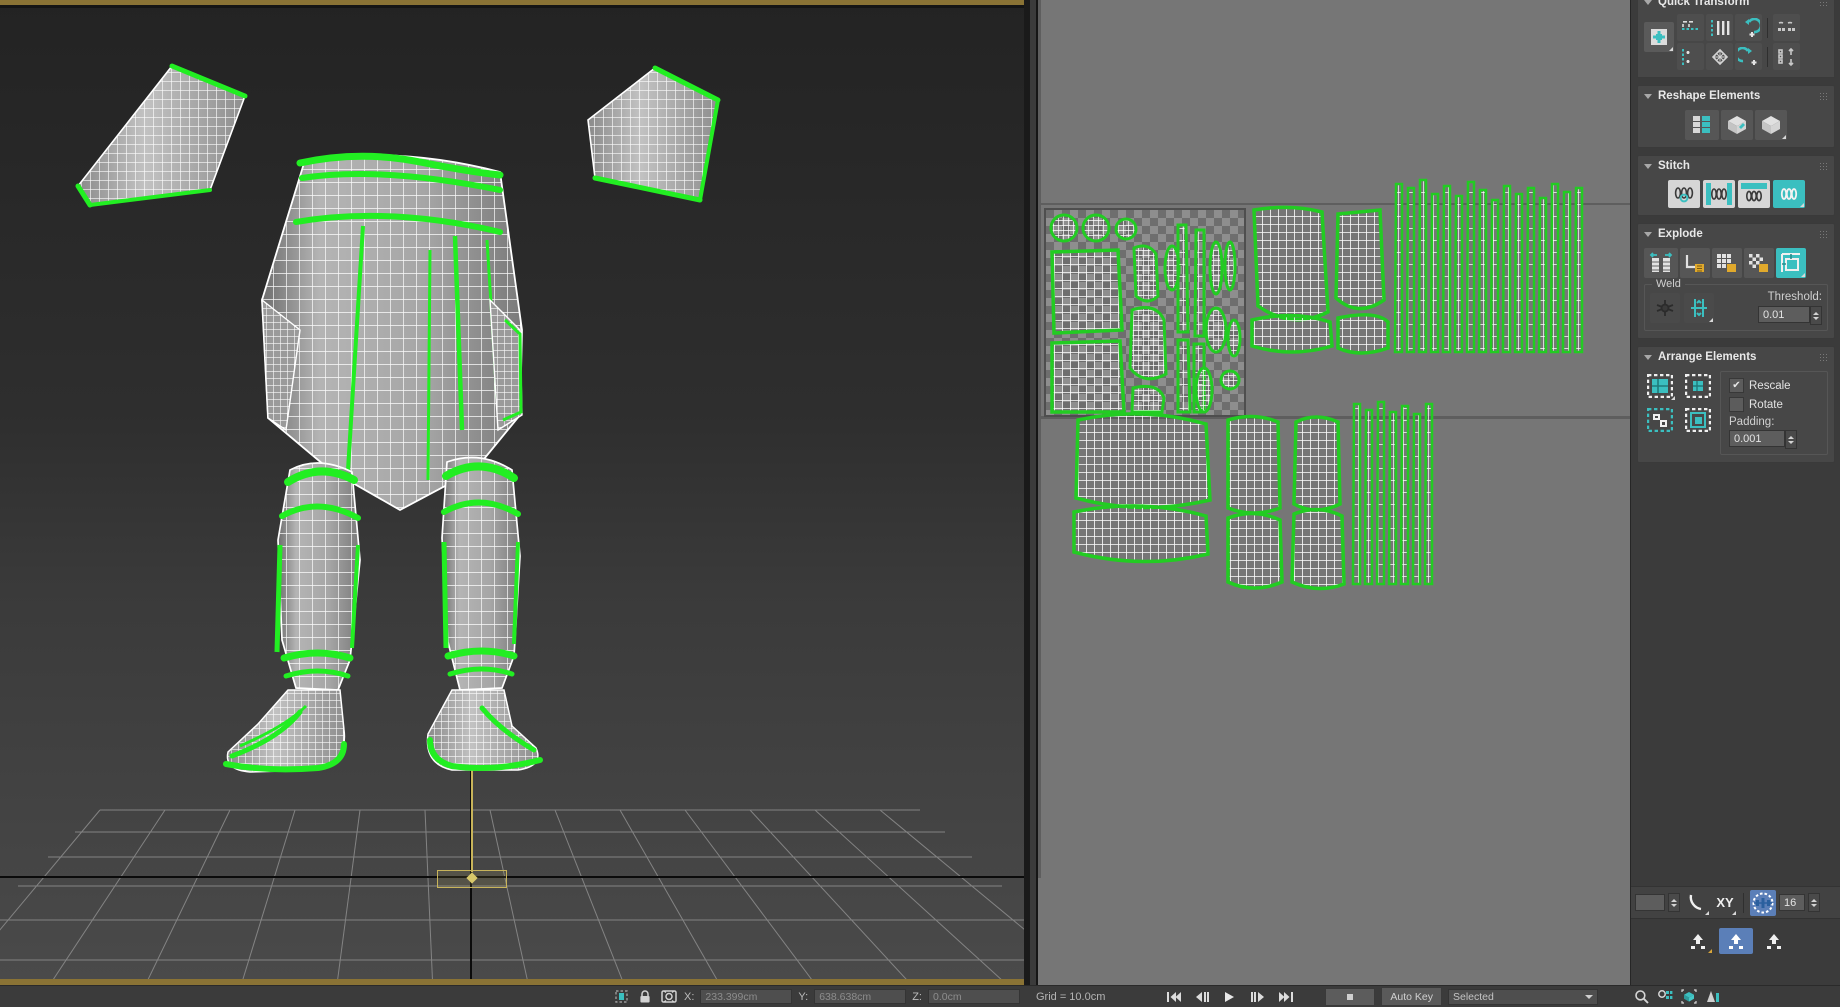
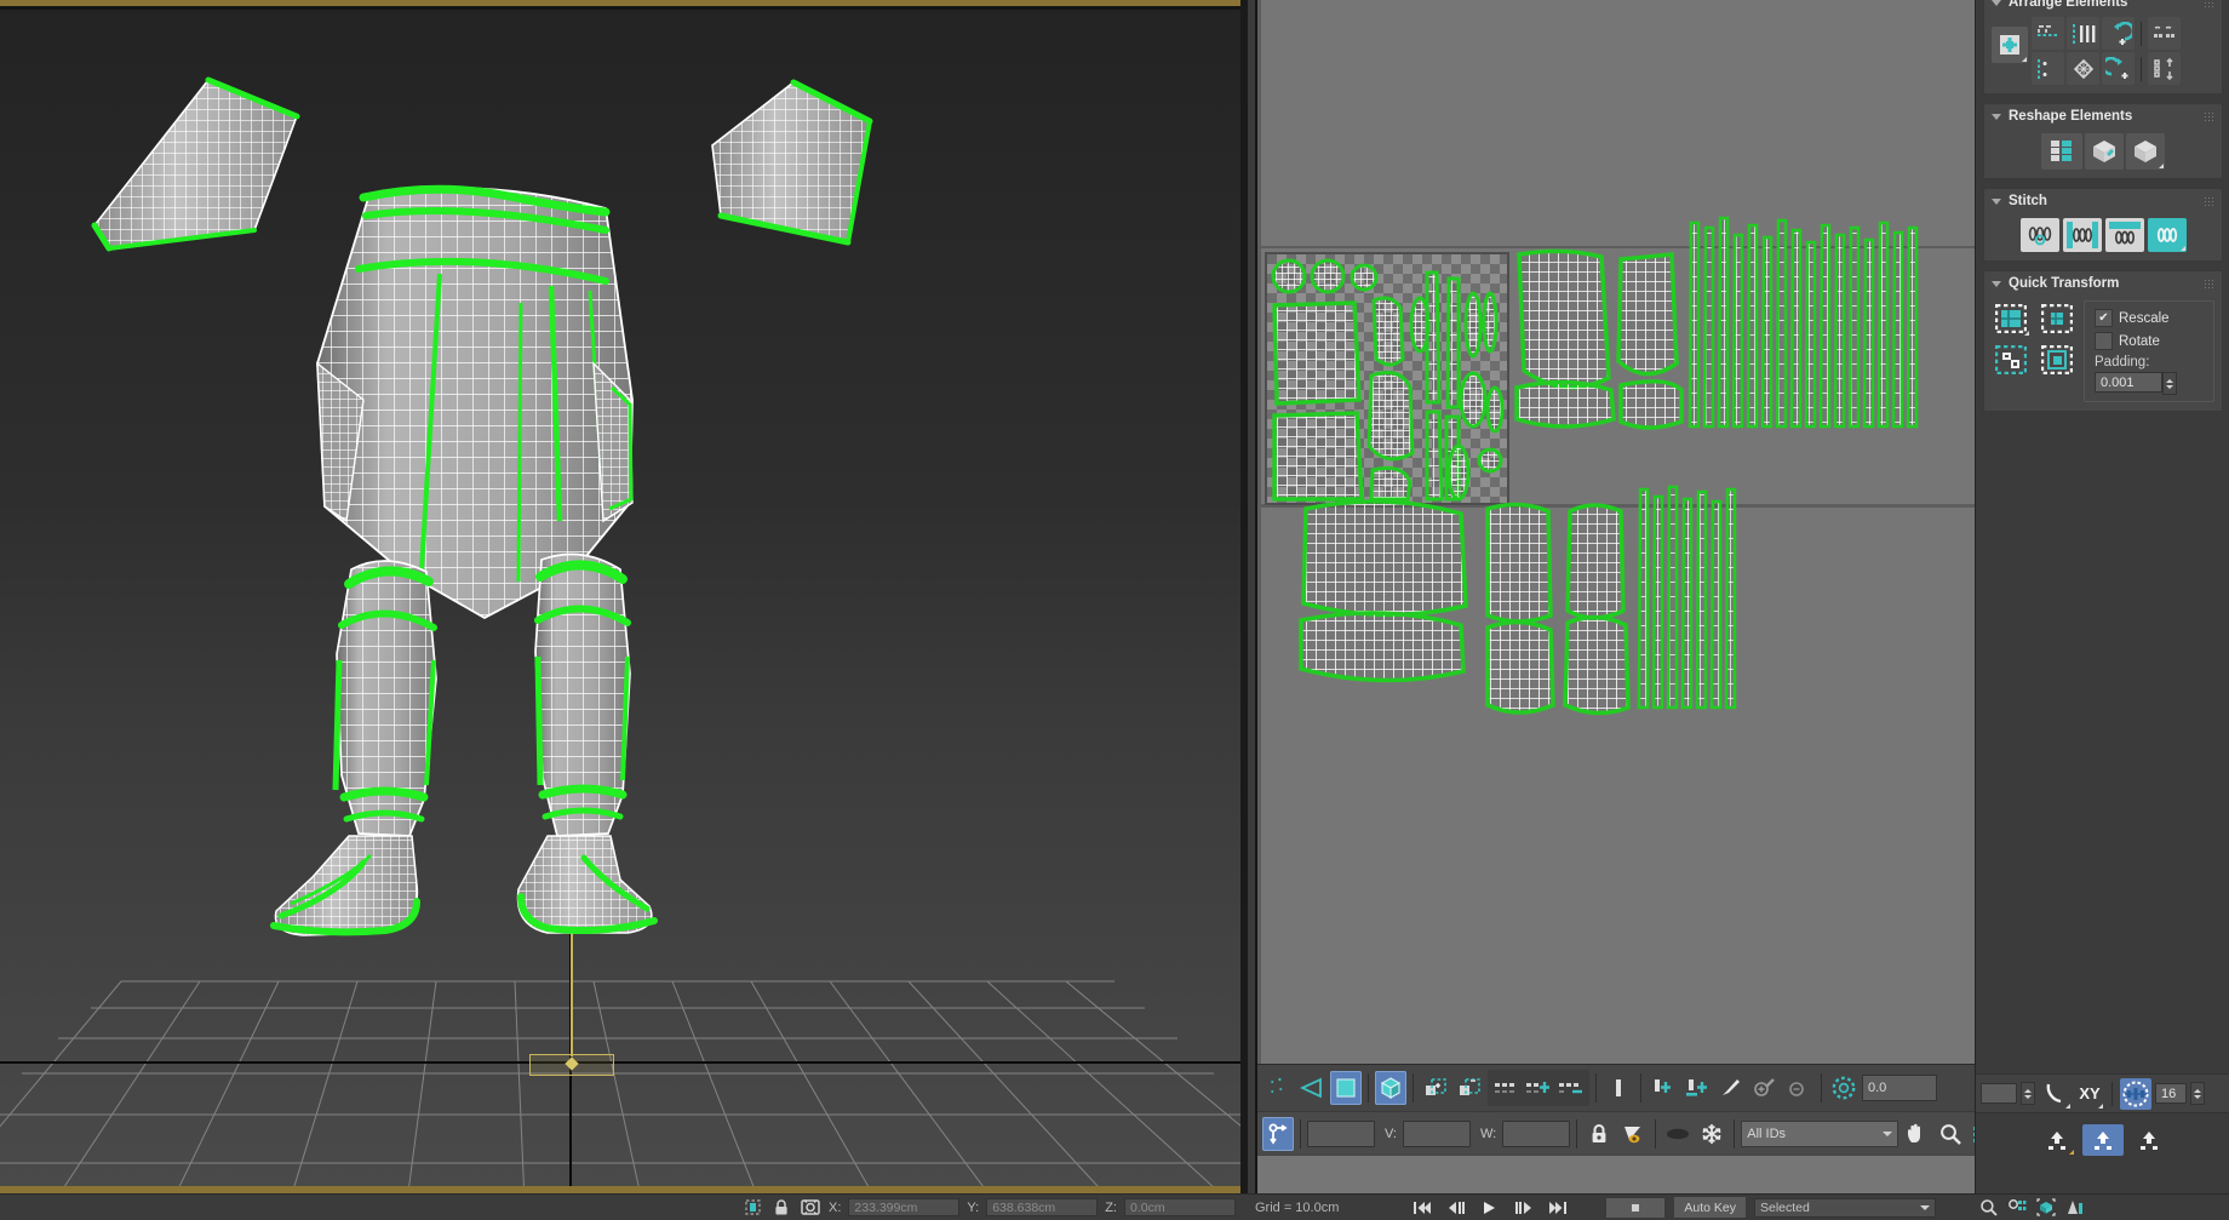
+ 0.0
+ V:
+ W:
+ All IDs
- Quick Transform
+ Arrange Elements
  Reshape Elements
  Stitch
- Explode
- Weld
- Threshold:
- 0.01
- Arrange Elements
+ Quick Transform
  ✔
  Rescale
  Rotate
  Padding:
  0.001
  XY
  16
  X:
  233.399cm
  Y:
  638.638cm
  Z:
  0.0cm
  Grid = 10.0cm
  Auto Key
  Selected
